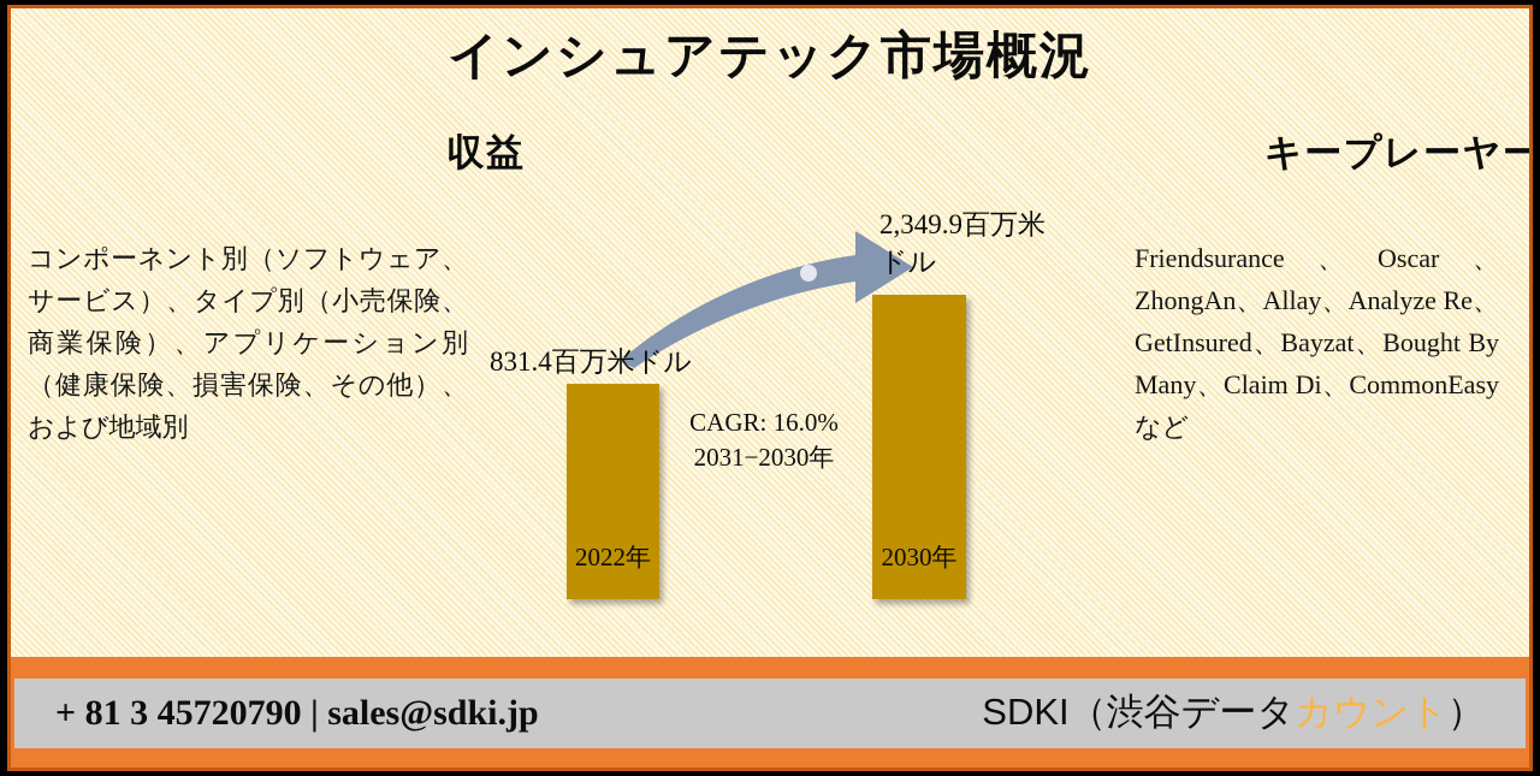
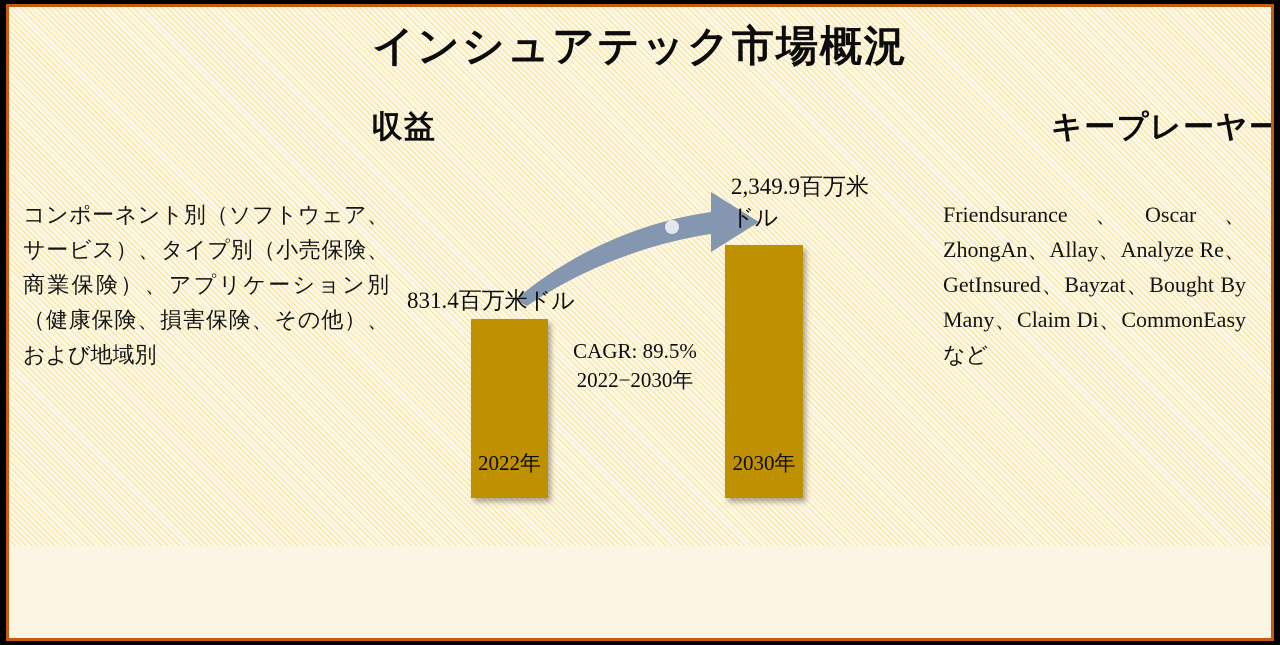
  インシュアテック市場概況
  収益
  キープレーヤー
  コンポーネント別（ソフトウェア、サービス）、タイプ別（小売保険、商業保険）、アプリケーション別（健康保険、損害保険、その他）、および地域別
  Friendsurance、Oscar、ZhongAn、Allay、Analyze Re、GetInsured、Bayzat、Bought By Many、Claim Di、CommonEasyなど
  831.4百万米ドル
  2,349.9百万米ドル
- CAGR: 16.0%
+ CAGR: 89.5%
- 2031−2030年
+ 2022−2030年
  2022年
  2030年
- + 81 3 45720790 | sales@sdki.jp
- SDKI（渋谷データカウント）
